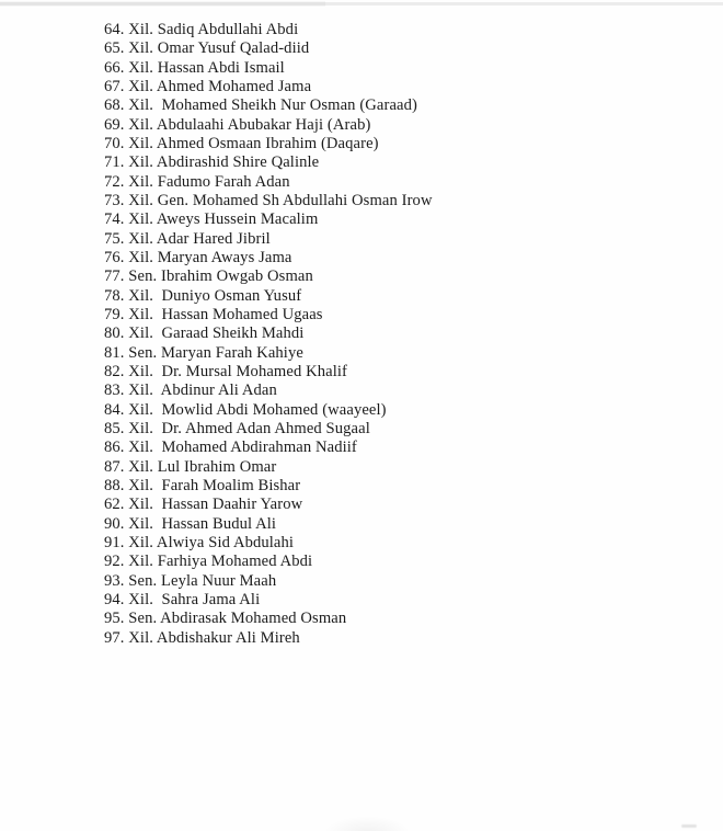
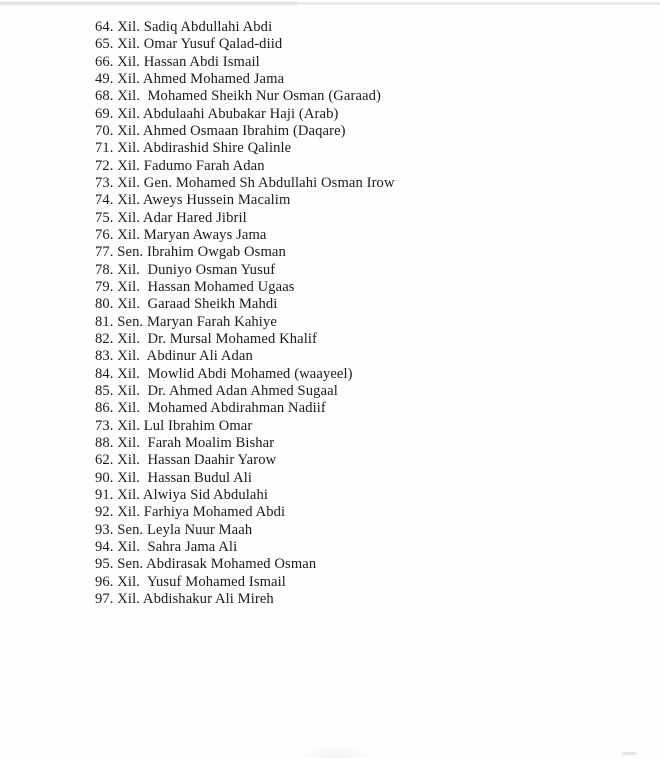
  64. Xil. Sadiq Abdullahi Abdi
  65. Xil. Omar Yusuf Qalad-diid
  66. Xil. Hassan Abdi Ismail
- 67. Xil. Ahmed Mohamed Jama
+ 49. Xil. Ahmed Mohamed Jama
  68. Xil. Mohamed Sheikh Nur Osman (Garaad)
  69. Xil. Abdulaahi Abubakar Haji (Arab)
  70. Xil. Ahmed Osmaan Ibrahim (Daqare)
  71. Xil. Abdirashid Shire Qalinle
  72. Xil. Fadumo Farah Adan
  73. Xil. Gen. Mohamed Sh Abdullahi Osman Irow
  74. Xil. Aweys Hussein Macalim
  75. Xil. Adar Hared Jibril
  76. Xil. Maryan Aways Jama
  77. Sen. Ibrahim Owgab Osman
  78. Xil. Duniyo Osman Yusuf
  79. Xil. Hassan Mohamed Ugaas
  80. Xil. Garaad Sheikh Mahdi
  81. Sen. Maryan Farah Kahiye
  82. Xil. Dr. Mursal Mohamed Khalif
  83. Xil. Abdinur Ali Adan
  84. Xil. Mowlid Abdi Mohamed (waayeel)
  85. Xil. Dr. Ahmed Adan Ahmed Sugaal
  86. Xil. Mohamed Abdirahman Nadiif
- 87. Xil. Lul Ibrahim Omar
+ 73. Xil. Lul Ibrahim Omar
  88. Xil. Farah Moalim Bishar
  62. Xil. Hassan Daahir Yarow
  90. Xil. Hassan Budul Ali
  91. Xil. Alwiya Sid Abdulahi
  92. Xil. Farhiya Mohamed Abdi
  93. Sen. Leyla Nuur Maah
  94. Xil. Sahra Jama Ali
  95. Sen. Abdirasak Mohamed Osman
+ 96. Xil. Yusuf Mohamed Ismail
  97. Xil. Abdishakur Ali Mireh
